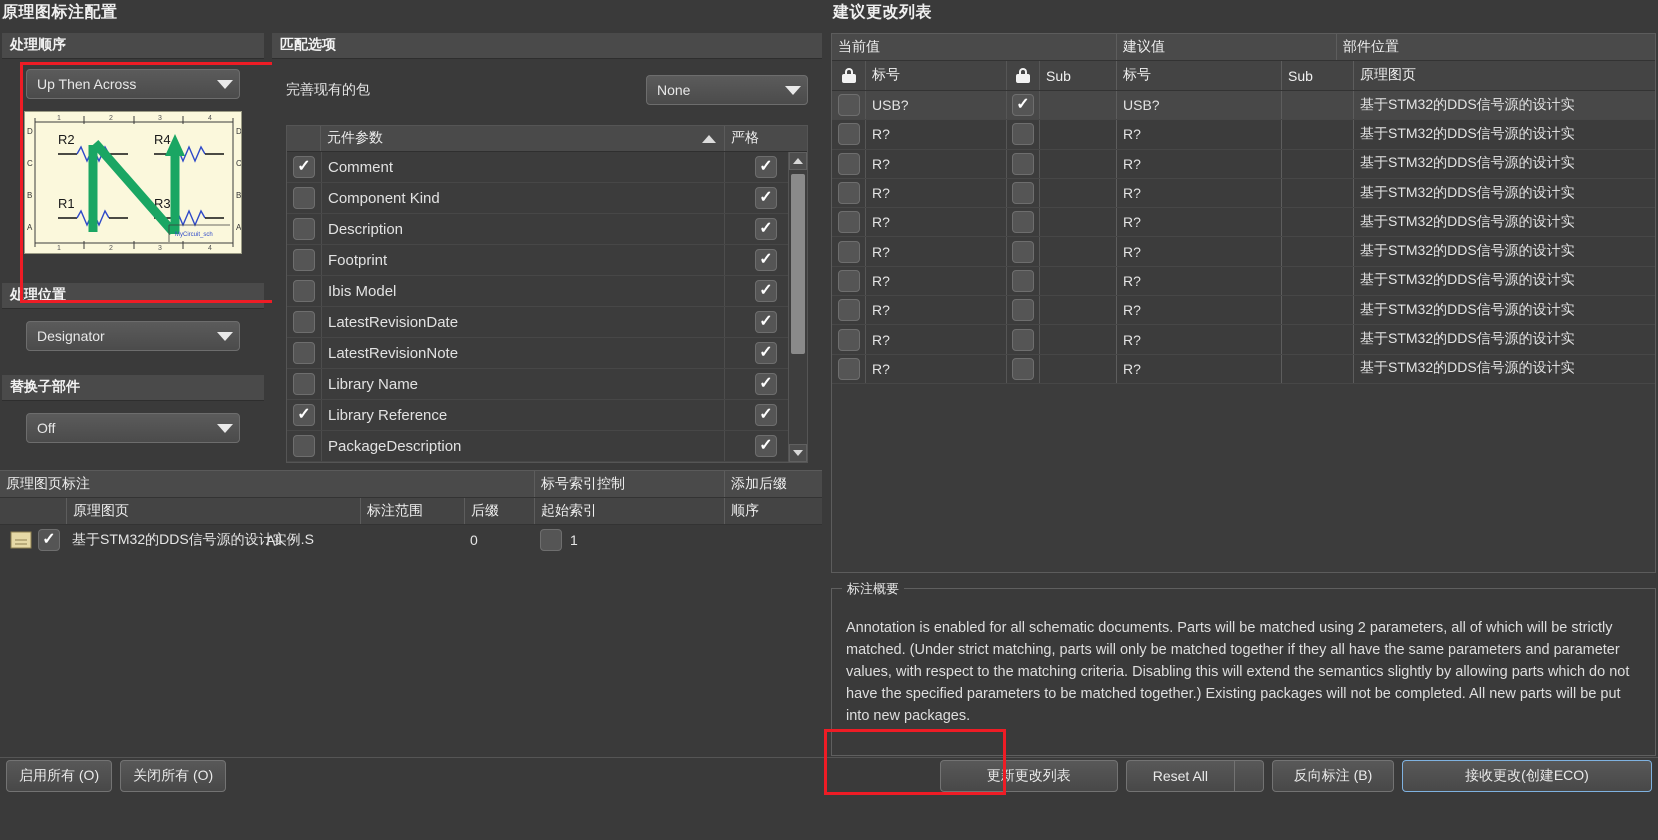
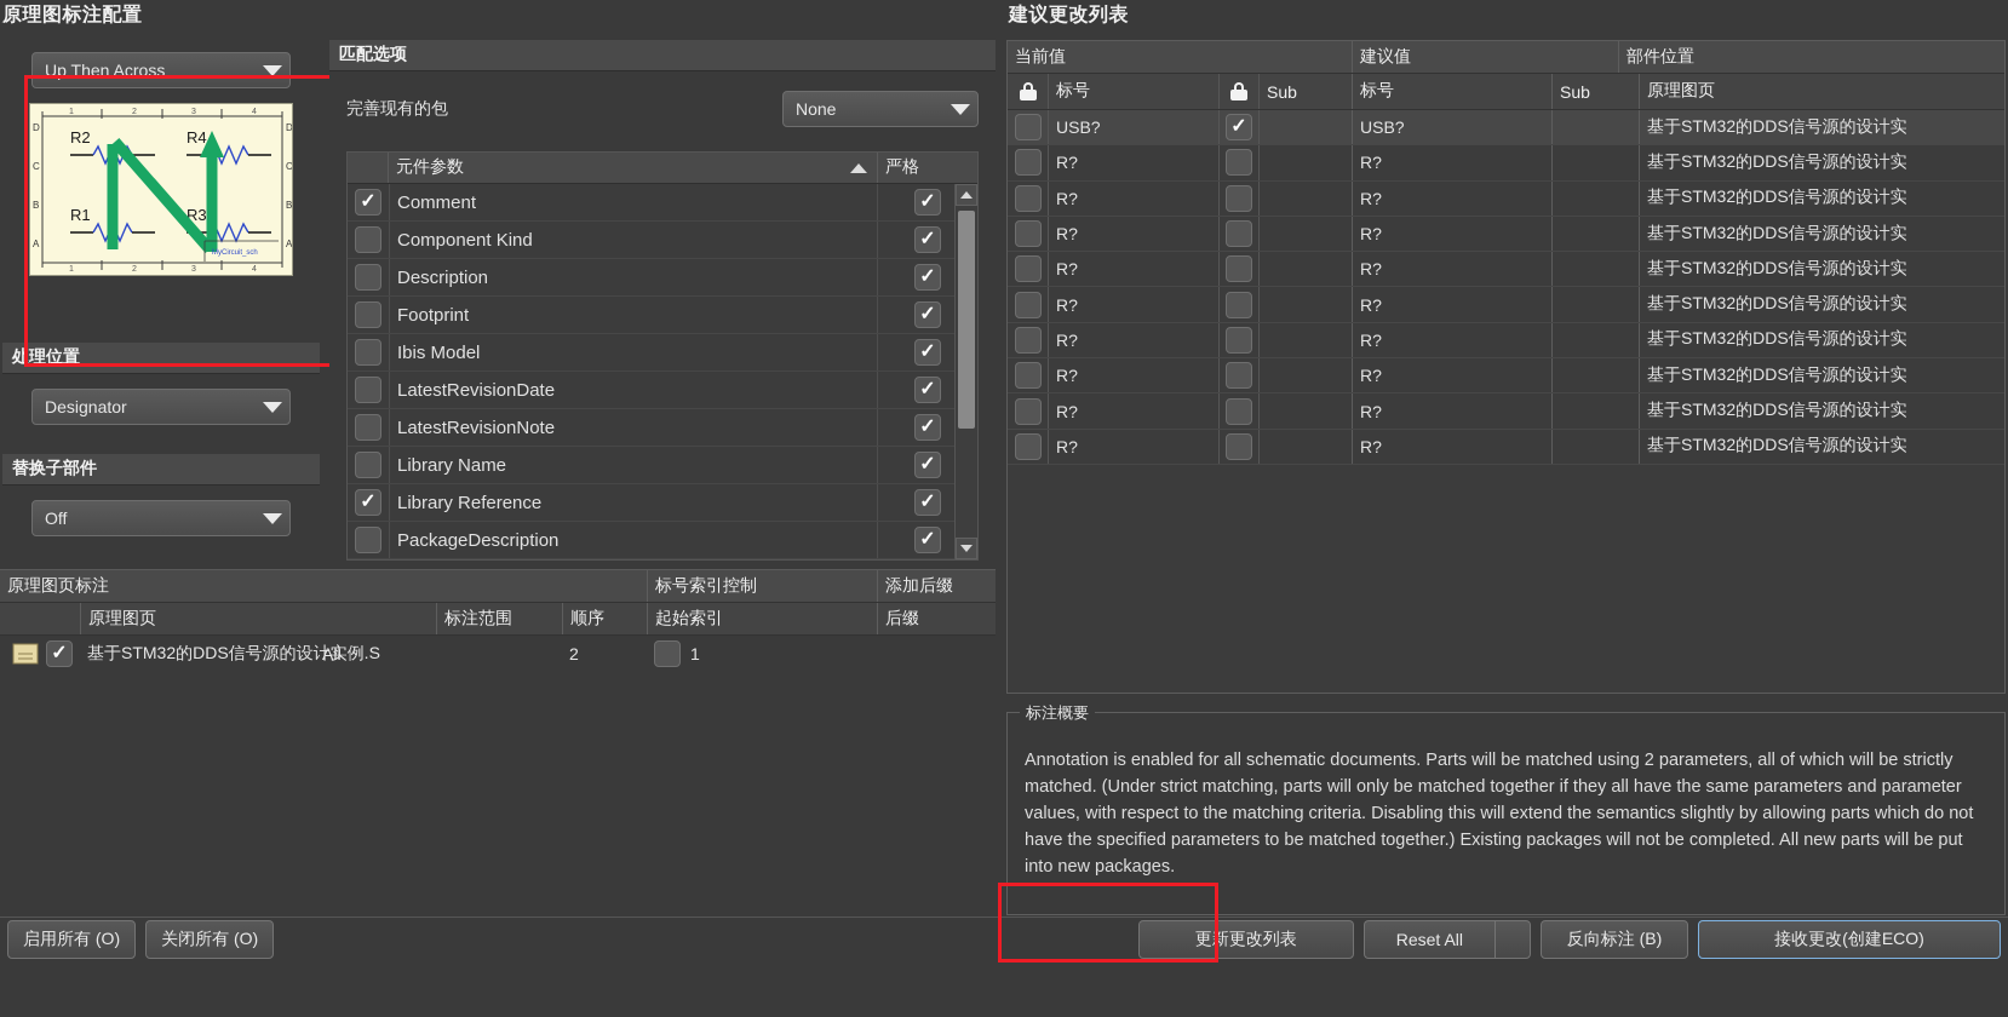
  原理图标注配置
- 处理顺序
  Up Then Across
  D
  C
  B
  A
  D
  C
  B
  A
  R2
  R4
  R1
  R3
  处理位置
  Designator
  替换子部件
  Off
  匹配选项
  完善现有的包
  None
  元件参数
  严格
  Comment
  Component Kind
  Description
  Footprint
  Ibis Model
  LatestRevisionDate
  LatestRevisionNote
  Library Name
  Library Reference
  PackageDescription
  原理图页标注
  标号索引控制
  添加后缀
  原理图页
  标注范围
- 后缀
+ 顺序
  起始索引
- 顺序
+ 后缀
  基于STM32的DDS信号源的设计实例.S
  All
- 0
+ 2
  1
  建议更改列表
  当前值
  建议值
  部件位置
  标号
  Sub
  标号
  Sub
  原理图页
  USB?
  USB?
  基于STM32的DDS信号源的设计实
  R?
  R?
  基于STM32的DDS信号源的设计实
  R?
  R?
  基于STM32的DDS信号源的设计实
  R?
  R?
  基于STM32的DDS信号源的设计实
  R?
  R?
  基于STM32的DDS信号源的设计实
  R?
  R?
  基于STM32的DDS信号源的设计实
  R?
  R?
  基于STM32的DDS信号源的设计实
  R?
  R?
  基于STM32的DDS信号源的设计实
  R?
  R?
  基于STM32的DDS信号源的设计实
  R?
  R?
  基于STM32的DDS信号源的设计实
  标注概要
  Annotation is enabled for all schematic documents. Parts will be matched using 2 parameters, all of which will be strictly matched. (Under strict matching, parts will only be matched together if they all have the same parameters and parameter values, with respect to the matching criteria. Disabling this will extend the semantics slightly by allowing parts which do not have the specified parameters to be matched together.) Existing packages will not be completed. All new parts will be put into new packages.
  启用所有 (O)
  关闭所有 (O)
  更新更改列表
  Reset All
  反向标注 (B)
  接收更改(创建ECO)
